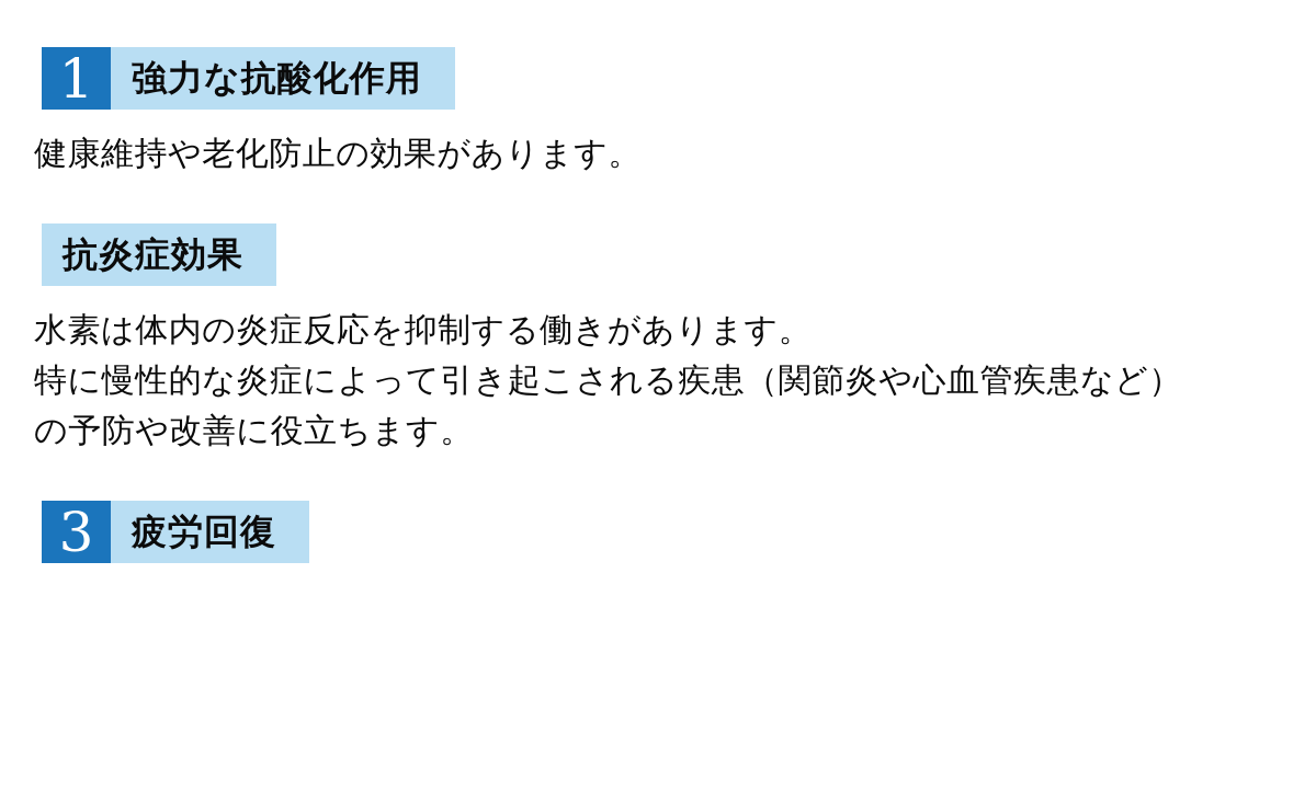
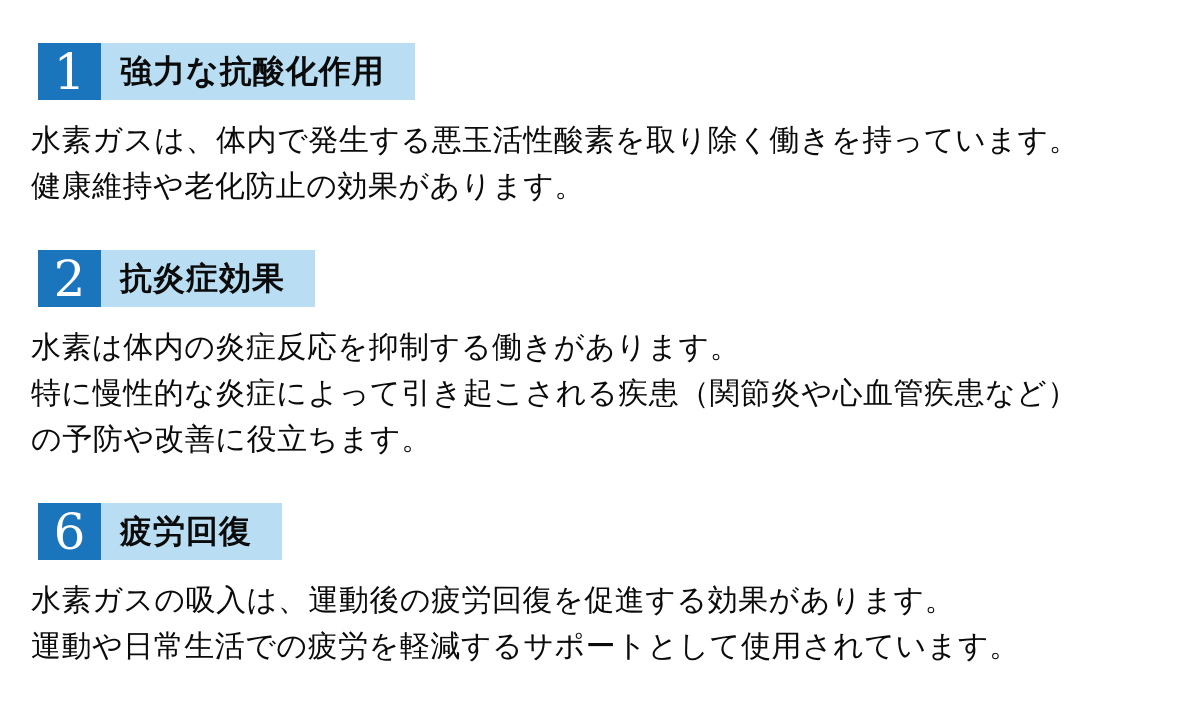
  1
  強力な抗酸化作用
+ 水素ガスは、体内で発生する悪玉活性酸素を取り除く働きを持っています。
  健康維持や老化防止の効果があります。
+ 2
  抗炎症効果
  水素は体内の炎症反応を抑制する働きがあります。
  特に慢性的な炎症によって引き起こされる疾患（関節炎や心血管疾患など）
  の予防や改善に役立ちます。
- 3
+ 6
  疲労回復
+ 水素ガスの吸入は、運動後の疲労回復を促進する効果があります。
+ 運動や日常生活での疲労を軽減するサポートとして使用されています。
